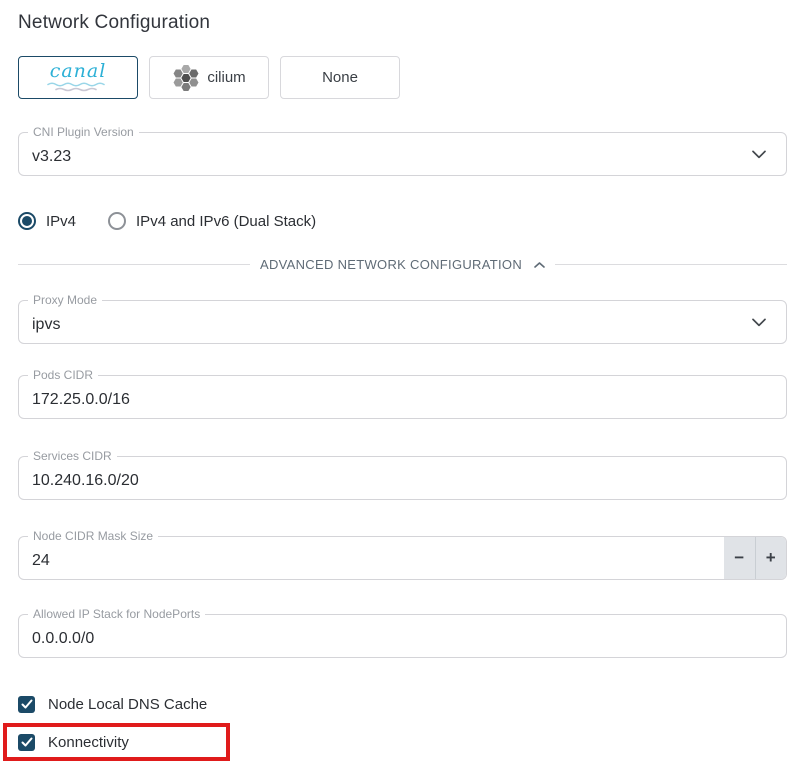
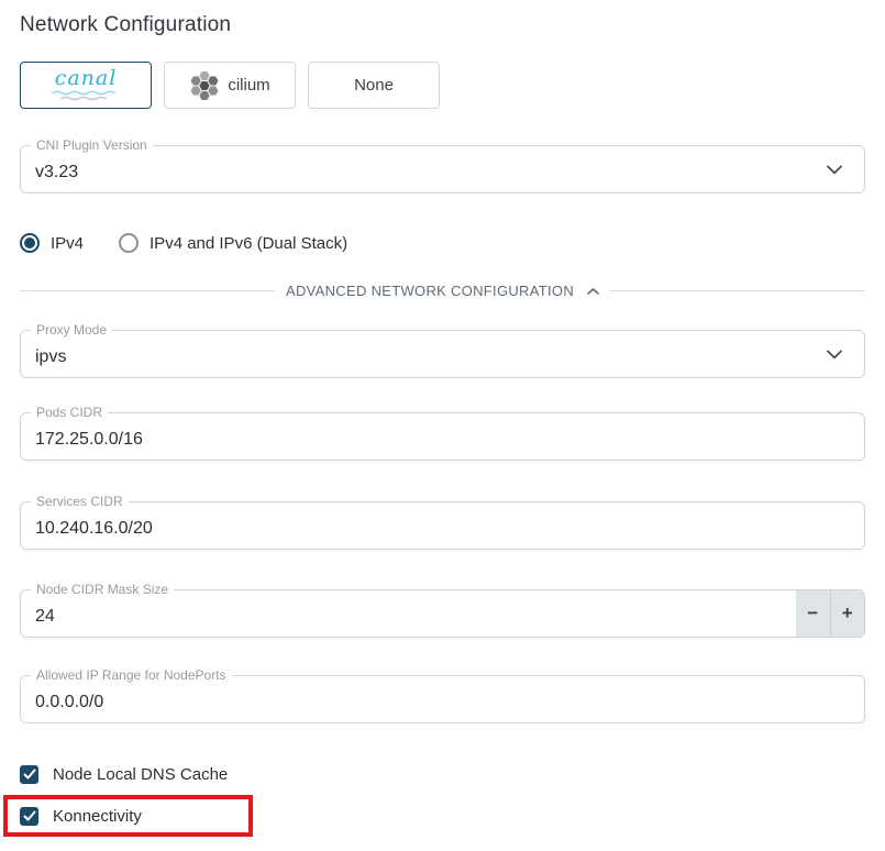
  Network Configuration
  canal
  cilium
  None
  CNI Plugin Version
  v3.23
  IPv4
  IPv4 and IPv6 (Dual Stack)
  ADVANCED NETWORK CONFIGURATION
  Proxy Mode
  ipvs
  Pods CIDR
  172.25.0.0/16
  Services CIDR
  10.240.16.0/20
  Node CIDR Mask Size
  24
  −
  +
- Allowed IP Stack for NodePorts
+ Allowed IP Range for NodePorts
  0.0.0.0/0
  Node Local DNS Cache
  Konnectivity
